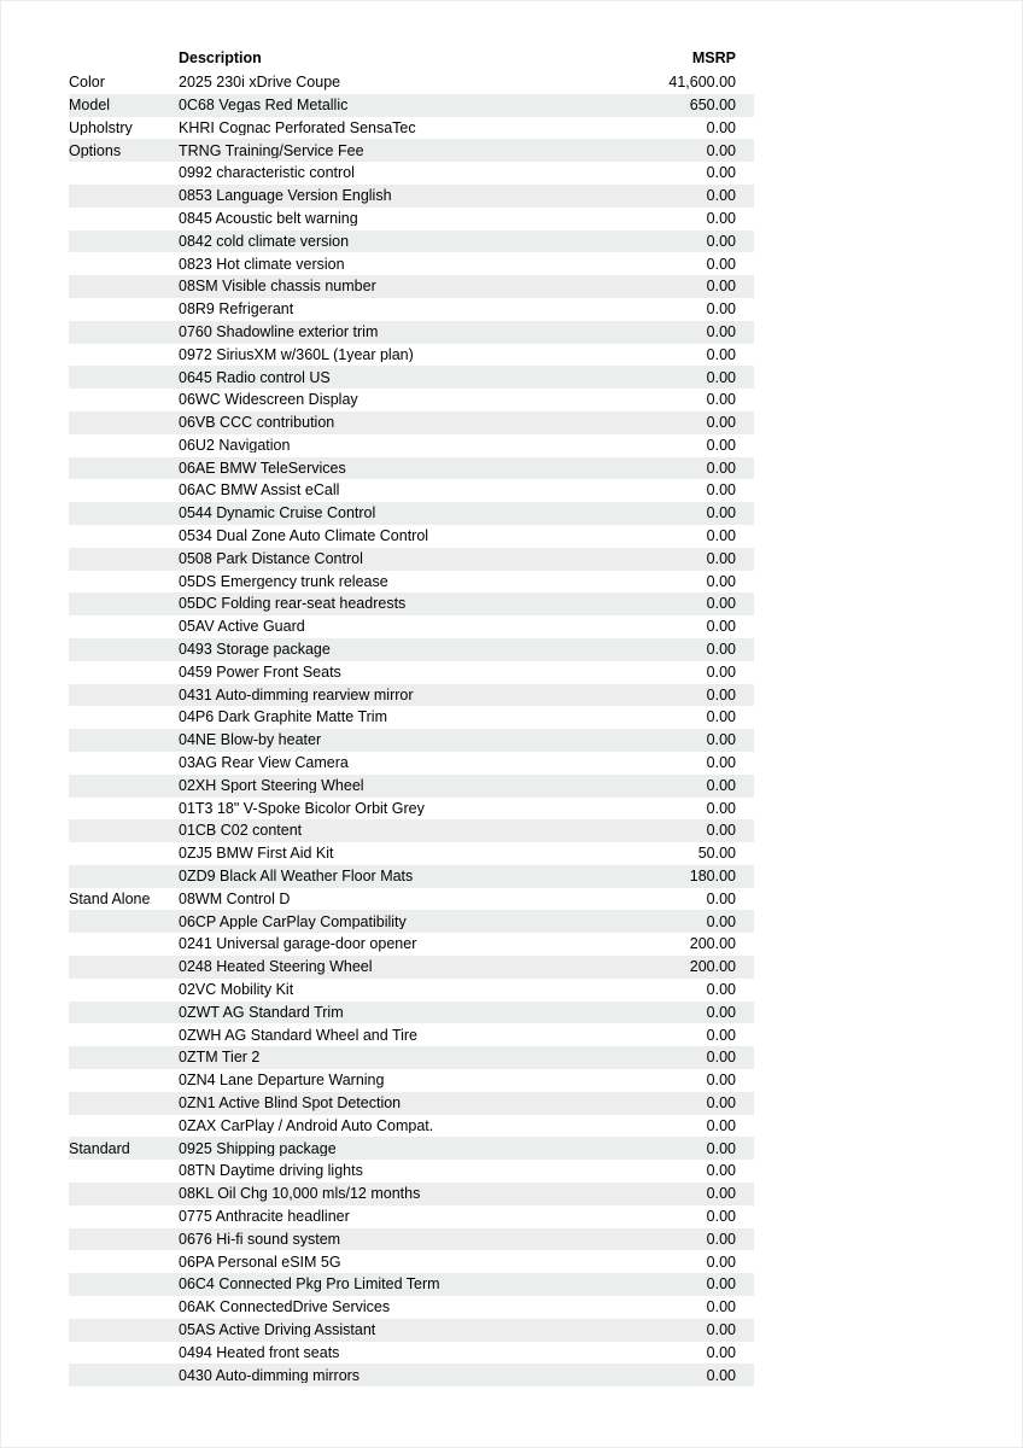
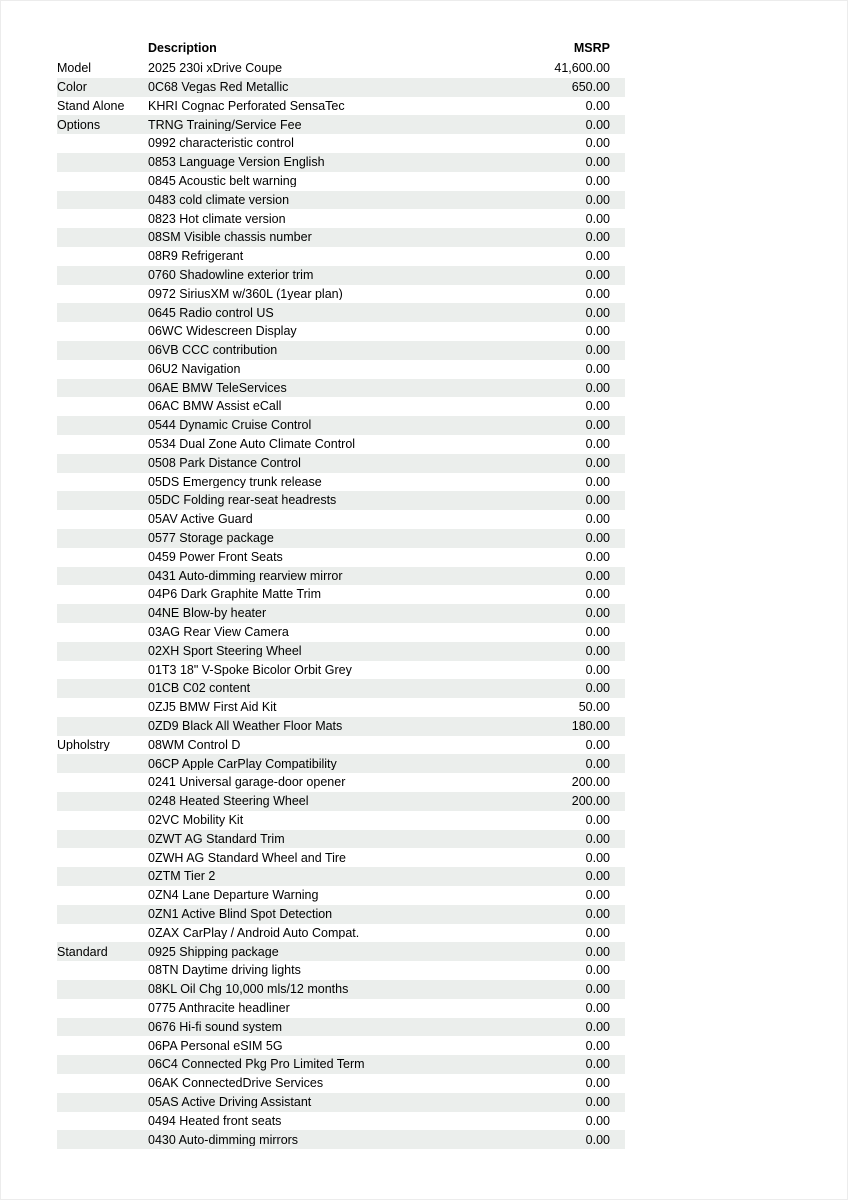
  Description
  MSRP
- Color
+ Model
  2025 230i xDrive Coupe
  41,600.00
- Model
+ Color
  0C68 Vegas Red Metallic
  650.00
- Upholstry
+ Stand Alone
  KHRI Cognac Perforated SensaTec
  0.00
  Options
  TRNG Training/Service Fee
  0.00
  0992 characteristic control
  0.00
  0853 Language Version English
  0.00
  0845 Acoustic belt warning
  0.00
- 0842 cold climate version
+ 0483 cold climate version
  0.00
  0823 Hot climate version
  0.00
  08SM Visible chassis number
  0.00
  08R9 Refrigerant
  0.00
  0760 Shadowline exterior trim
  0.00
  0972 SiriusXM w/360L (1year plan)
  0.00
  0645 Radio control US
  0.00
  06WC Widescreen Display
  0.00
  06VB CCC contribution
  0.00
  06U2 Navigation
  0.00
  06AE BMW TeleServices
  0.00
  06AC BMW Assist eCall
  0.00
  0544 Dynamic Cruise Control
  0.00
  0534 Dual Zone Auto Climate Control
  0.00
  0508 Park Distance Control
  0.00
  05DS Emergency trunk release
  0.00
  05DC Folding rear-seat headrests
  0.00
  05AV Active Guard
  0.00
- 0493 Storage package
+ 0577 Storage package
  0.00
  0459 Power Front Seats
  0.00
  0431 Auto-dimming rearview mirror
  0.00
  04P6 Dark Graphite Matte Trim
  0.00
  04NE Blow-by heater
  0.00
  03AG Rear View Camera
  0.00
  02XH Sport Steering Wheel
  0.00
  01T3 18" V-Spoke Bicolor Orbit Grey
  0.00
  01CB C02 content
  0.00
  0ZJ5 BMW First Aid Kit
  50.00
  0ZD9 Black All Weather Floor Mats
  180.00
- Stand Alone
+ Upholstry
  08WM Control D
  0.00
  06CP Apple CarPlay Compatibility
  0.00
  0241 Universal garage-door opener
  200.00
  0248 Heated Steering Wheel
  200.00
  02VC Mobility Kit
  0.00
  0ZWT AG Standard Trim
  0.00
  0ZWH AG Standard Wheel and Tire
  0.00
  0ZTM Tier 2
  0.00
  0ZN4 Lane Departure Warning
  0.00
  0ZN1 Active Blind Spot Detection
  0.00
  0ZAX CarPlay / Android Auto Compat.
  0.00
  Standard
  0925 Shipping package
  0.00
  08TN Daytime driving lights
  0.00
  08KL Oil Chg 10,000 mls/12 months
  0.00
  0775 Anthracite headliner
  0.00
  0676 Hi-fi sound system
  0.00
  06PA Personal eSIM 5G
  0.00
  06C4 Connected Pkg Pro Limited Term
  0.00
  06AK ConnectedDrive Services
  0.00
  05AS Active Driving Assistant
  0.00
  0494 Heated front seats
  0.00
  0430 Auto-dimming mirrors
  0.00
